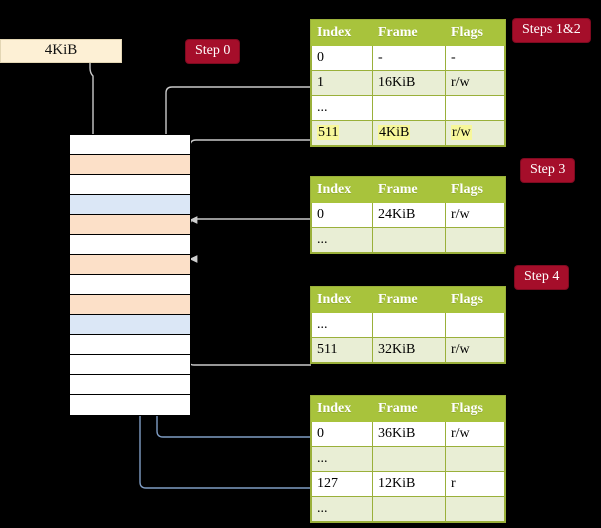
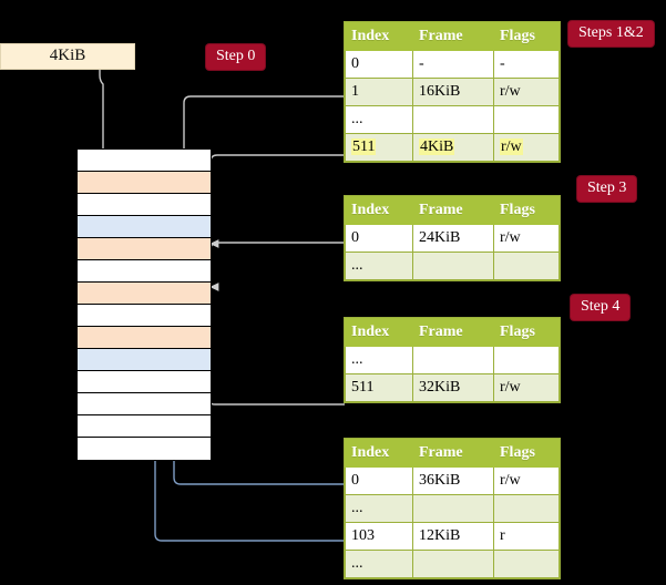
  4KiB
  Step 0
  Steps 1&2
  Step 3
  Step 4
  Index	Frame	Flags
  0	-	-
  1	16KiB	r/w
  ...
  511	4KiB	r/w
  Index	Frame	Flags
  0	24KiB	r/w
  ...
  Index	Frame	Flags
  ...
  511	32KiB	r/w
  Index	Frame	Flags
  0	36KiB	r/w
  ...
- 127	12KiB	r
+ 103	12KiB	r
  ...
